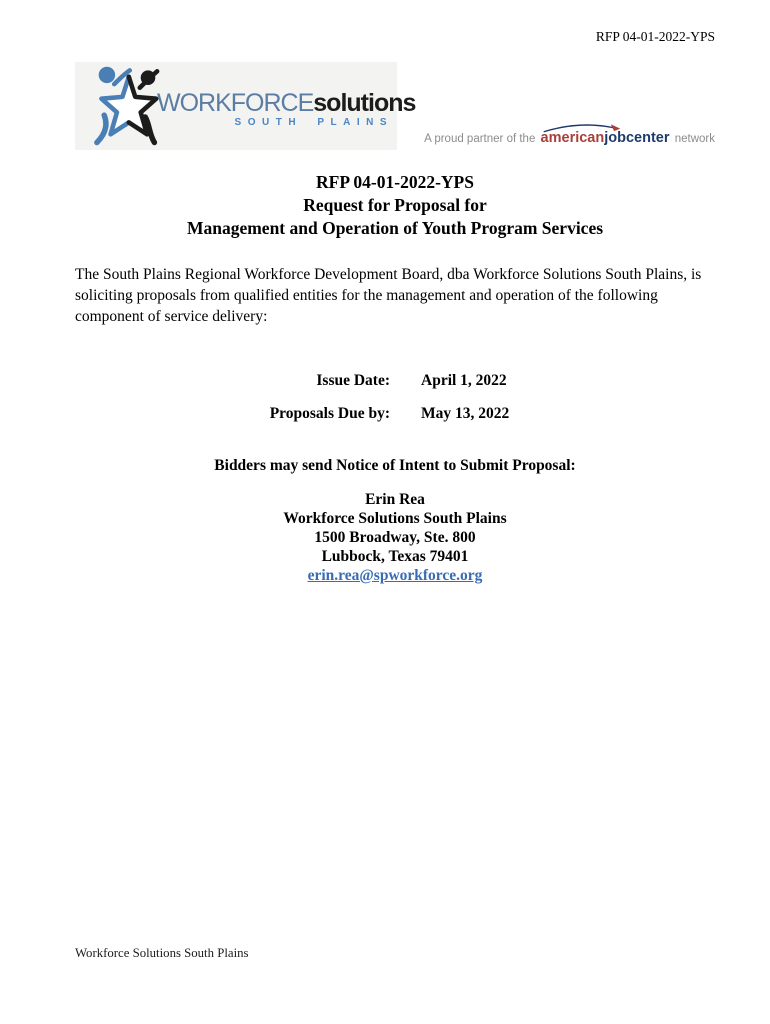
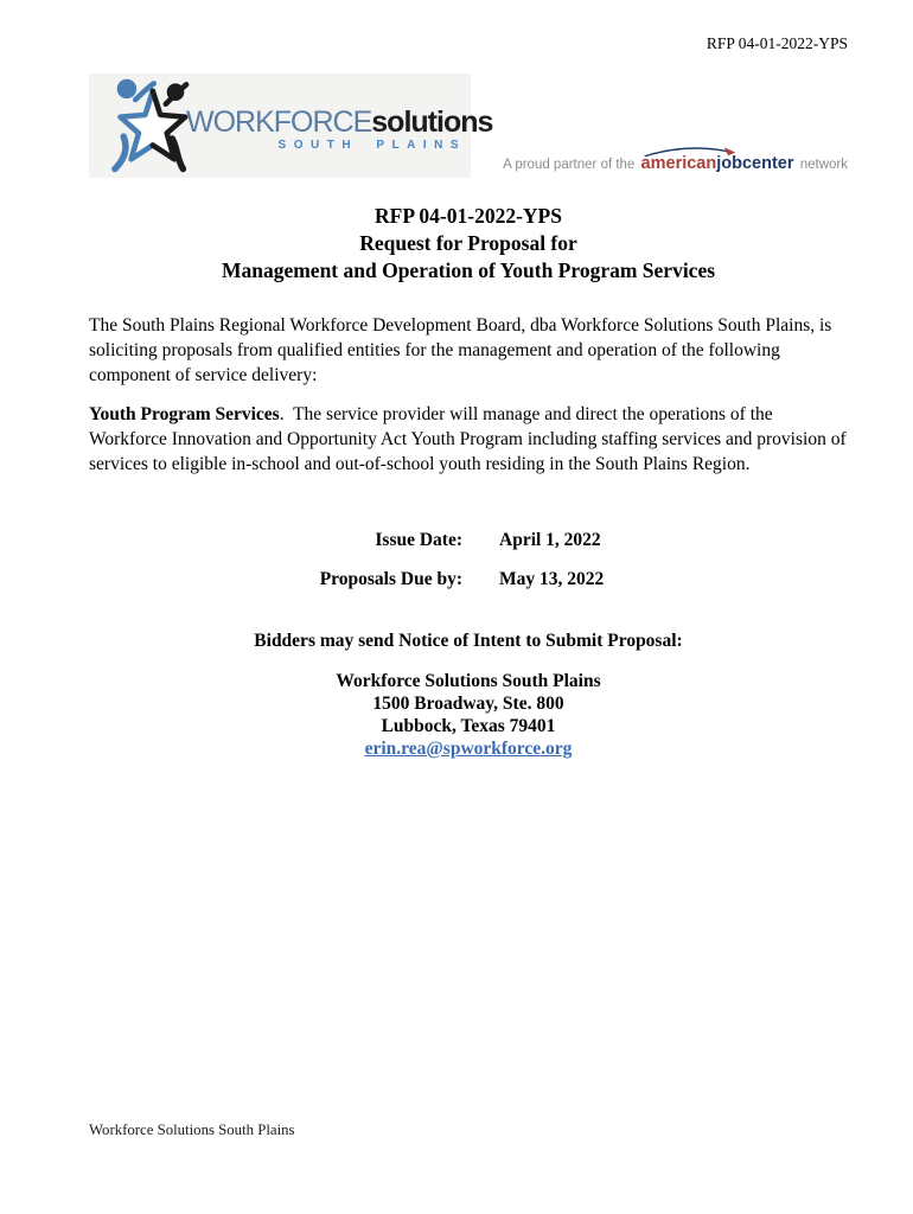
  RFP 04-01-2022-YPS
  WORKFORCEsolutions
  SOUTH PLAINS
  A proud partner of the americanjobcenter network
  RFP 04-01-2022-YPS
  Request for Proposal for
  Management and Operation of Youth Program Services
  The South Plains Regional Workforce Development Board, dba Workforce Solutions South Plains, is soliciting proposals from qualified entities for the management and operation of the following component of service delivery:
+ Youth Program Services. The service provider will manage and direct the operations of the Workforce Innovation and Opportunity Act Youth Program including staffing services and provision of services to eligible in-school and out-of-school youth residing in the South Plains Region.
  Issue Date:
  April 1, 2022
  Proposals Due by:
  May 13, 2022
  Bidders may send Notice of Intent to Submit Proposal:
- Erin Rea
  Workforce Solutions South Plains
  1500 Broadway, Ste. 800
  Lubbock, Texas 79401
  erin.rea@spworkforce.org
  Workforce Solutions South Plains
